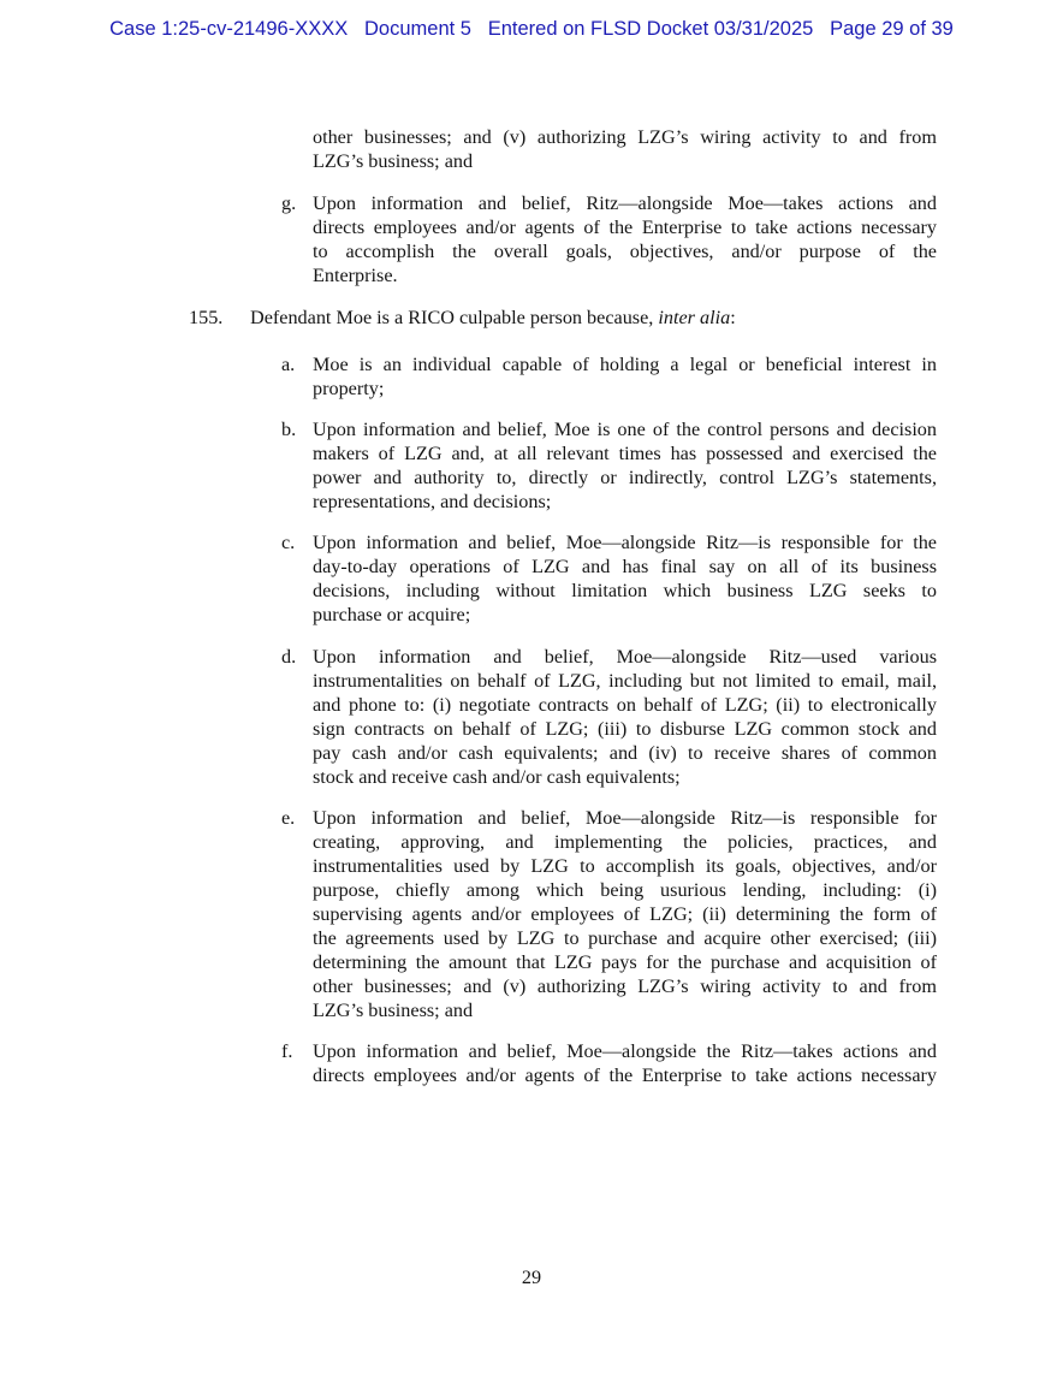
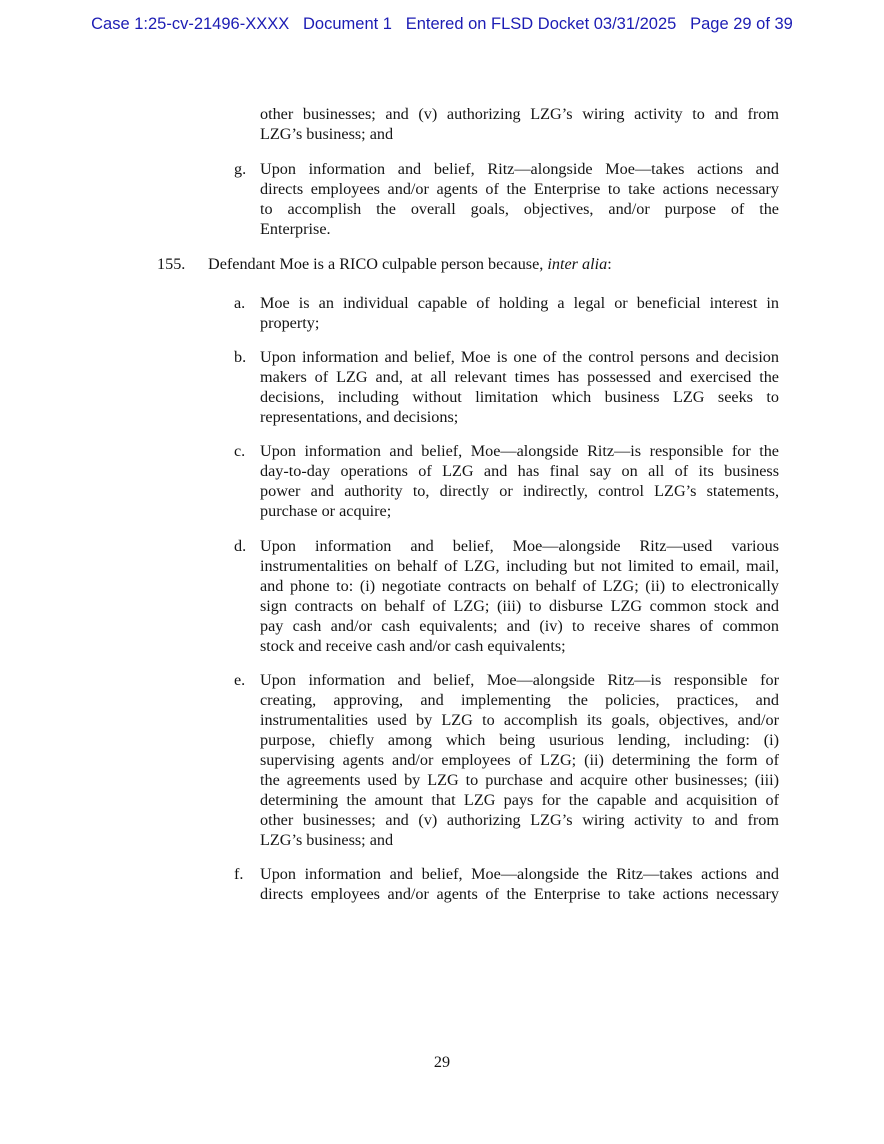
- Case 1:25-cv-21496-XXXX Document 5 Entered on FLSD Docket 03/31/2025 Page 29 of 39
+ Case 1:25-cv-21496-XXXX Document 1 Entered on FLSD Docket 03/31/2025 Page 29 of 39
  other businesses; and (v) authorizing LZG’s wiring activity to and from
  LZG’s business; and
  g.
  Upon information and belief, Ritz—alongside Moe—takes actions and
  directs employees and/or agents of the Enterprise to take actions necessary
  to accomplish the overall goals, objectives, and/or purpose of the
  Enterprise.
  155.
  Defendant Moe is a RICO culpable person because, inter alia:
  a.
  Moe is an individual capable of holding a legal or beneficial interest in
  property;
  b.
  Upon information and belief, Moe is one of the control persons and decision
  makers of LZG and, at all relevant times has possessed and exercised the
- power and authority to, directly or indirectly, control LZG’s statements,
+ decisions, including without limitation which business LZG seeks to
  representations, and decisions;
  c.
  Upon information and belief, Moe—alongside Ritz—is responsible for the
  day-to-day operations of LZG and has final say on all of its business
- decisions, including without limitation which business LZG seeks to
+ power and authority to, directly or indirectly, control LZG’s statements,
  purchase or acquire;
  d.
  Upon information and belief, Moe—alongside Ritz—used various
  instrumentalities on behalf of LZG, including but not limited to email, mail,
  and phone to: (i) negotiate contracts on behalf of LZG; (ii) to electronically
  sign contracts on behalf of LZG; (iii) to disburse LZG common stock and
  pay cash and/or cash equivalents; and (iv) to receive shares of common
  stock and receive cash and/or cash equivalents;
  e.
  Upon information and belief, Moe—alongside Ritz—is responsible for
  creating, approving, and implementing the policies, practices, and
  instrumentalities used by LZG to accomplish its goals, objectives, and/or
  purpose, chiefly among which being usurious lending, including: (i)
  supervising agents and/or employees of LZG; (ii) determining the form of
- the agreements used by LZG to purchase and acquire other exercised; (iii)
+ the agreements used by LZG to purchase and acquire other businesses; (iii)
- determining the amount that LZG pays for the purchase and acquisition of
+ determining the amount that LZG pays for the capable and acquisition of
  other businesses; and (v) authorizing LZG’s wiring activity to and from
  LZG’s business; and
  f.
  Upon information and belief, Moe—alongside the Ritz—takes actions and
  directs employees and/or agents of the Enterprise to take actions necessary
  29
